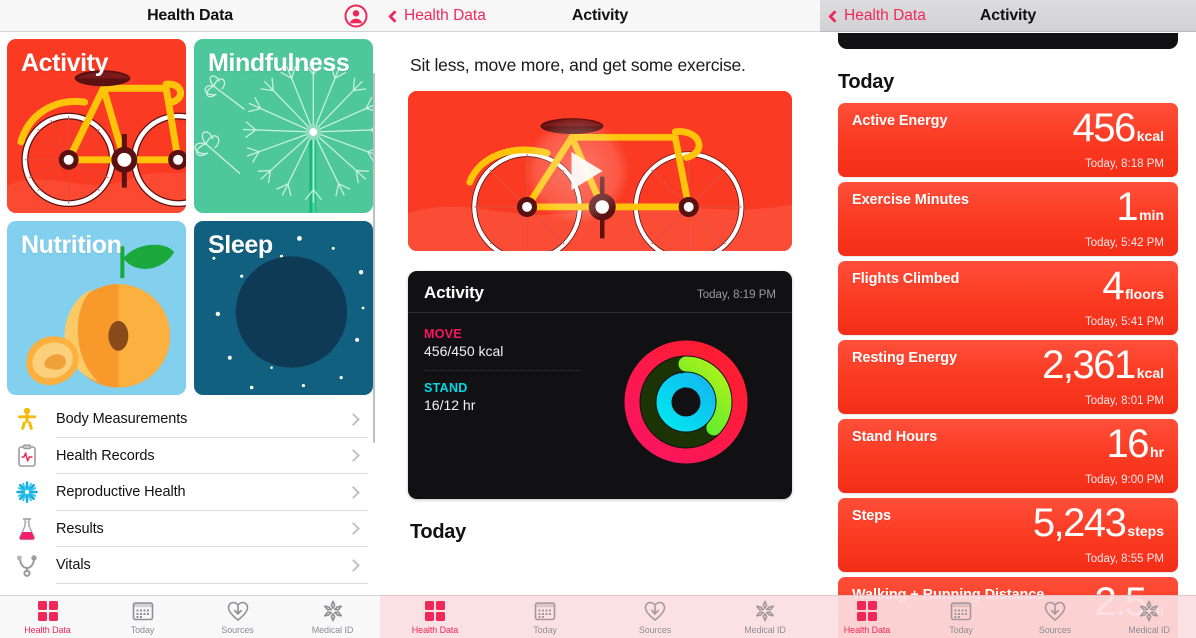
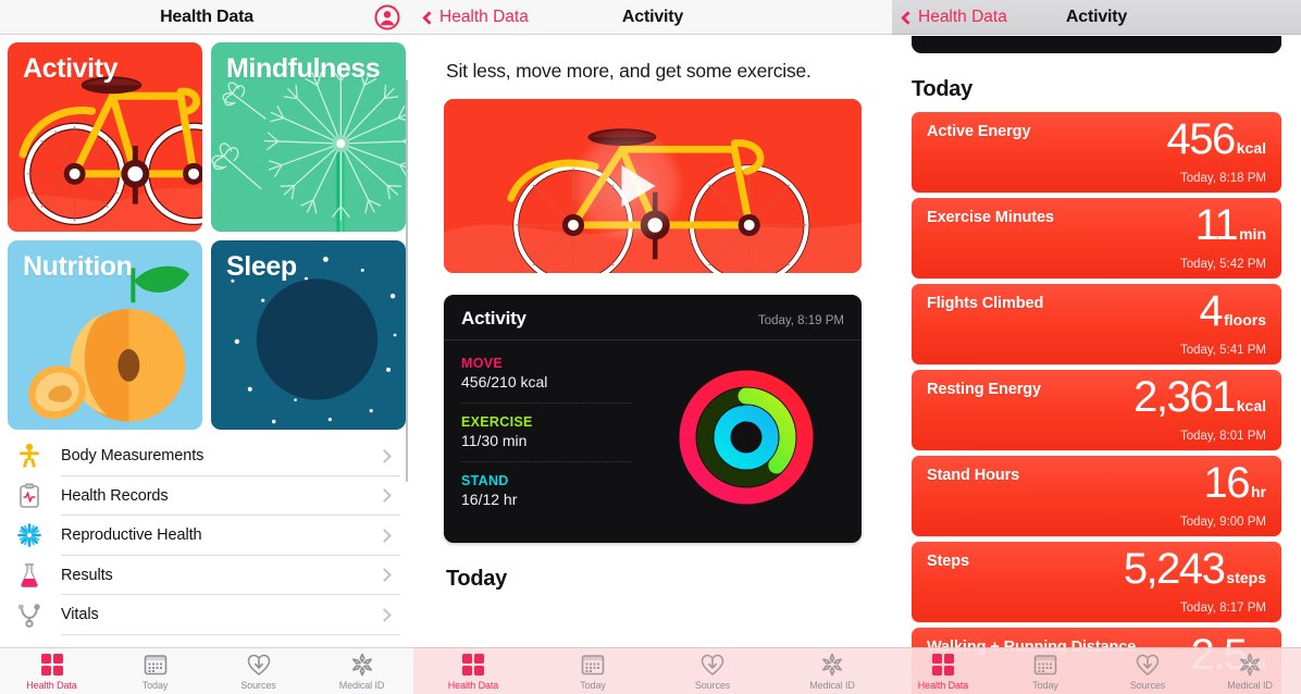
  Health Data
  Activity
  Mindfulness
  Nutrition
  Sleep
  Body Measurements
  Health Records
  Reproductive Health
  Results
  Vitals
  Health Data
  Today
  Sources
  Medical ID
  Health Data
  Activity
  Sit less, move more, and get some exercise.
  Activity
  Today, 8:19 PM
  MOVE
- 456/450 kcal
+ 456/210 kcal
+ EXERCISE
+ 11/30 min
  STAND
  16/12 hr
  Today
  Health Data
  Today
  Sources
  Medical ID
  Today
  Active Energy
  456
  kcal
  Today, 8:18 PM
  Exercise Minutes
- 1
+ 11
  min
  Today, 5:42 PM
  Flights Climbed
  4
  floors
  Today, 5:41 PM
  Resting Energy
  2,361
  kcal
  Today, 8:01 PM
  Stand Hours
  16
  hr
  Today, 9:00 PM
  Steps
  5,243
  steps
- Today, 8:55 PM
+ Today, 8:17 PM
  Health Data
  Activity
  Health Data
  Today
  Sources
  Medical ID
